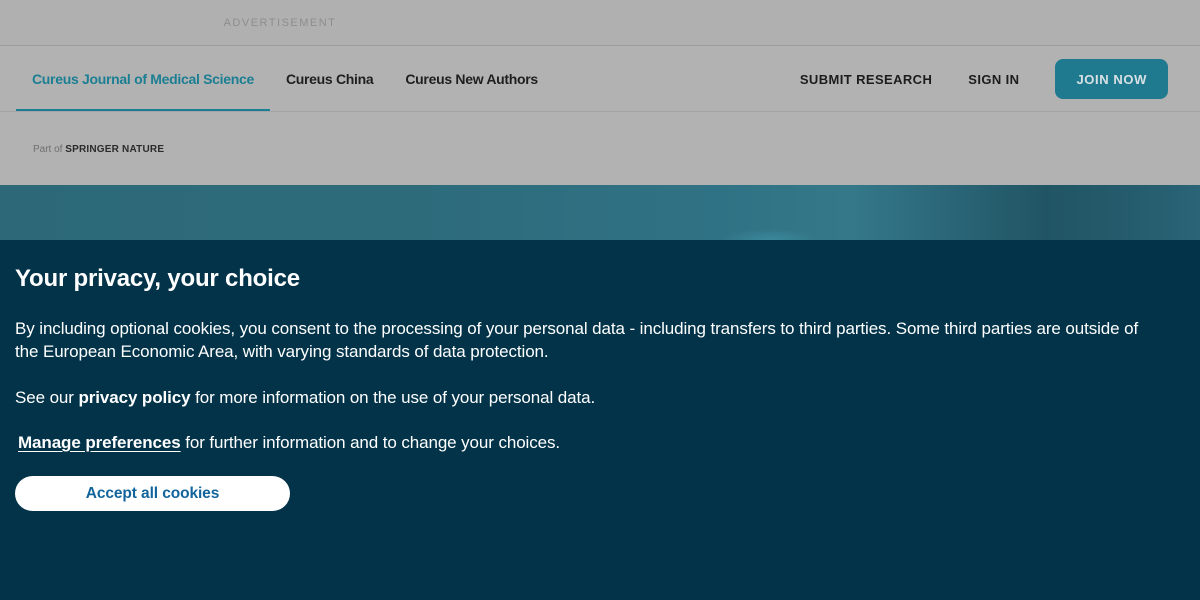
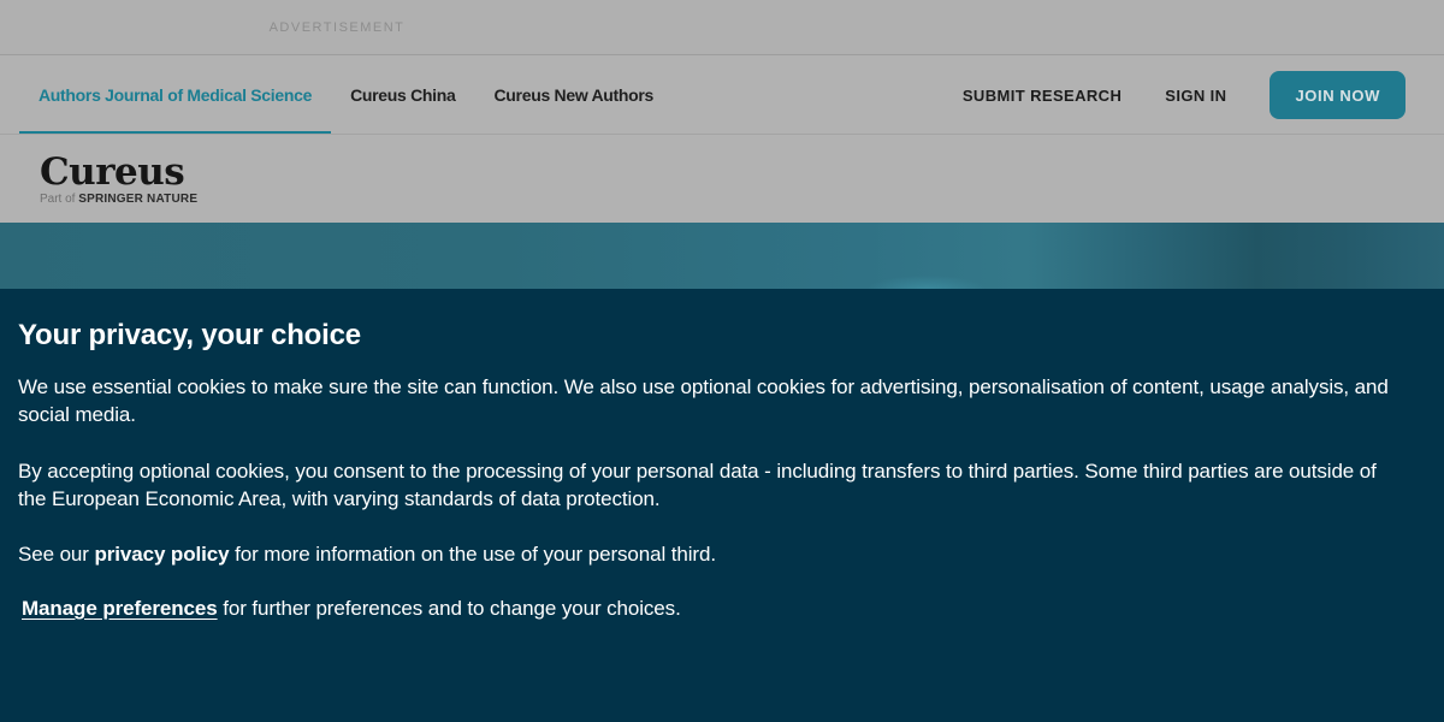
  ADVERTISEMENT
- Cureus Journal of Medical Science
+ Authors Journal of Medical Science
  Cureus China
  Cureus New Authors
  SUBMIT RESEARCH
  SIGN IN
  JOIN NOW
+ Cureus
  Part of SPRINGER NATURE
  Your privacy, your choice
+ We use essential cookies to make sure the site can function. We also use optional cookies for advertising, personalisation of content, usage analysis, and social media.
- By including optional cookies, you consent to the processing of your personal data - including transfers to third parties. Some third parties are outside of the European Economic Area, with varying standards of data protection.
+ By accepting optional cookies, you consent to the processing of your personal data - including transfers to third parties. Some third parties are outside of the European Economic Area, with varying standards of data protection.
- See our privacy policy for more information on the use of your personal data.
+ See our privacy policy for more information on the use of your personal third.
- Manage preferences for further information and to change your choices.
+ Manage preferences for further preferences and to change your choices.
- Accept all cookies
